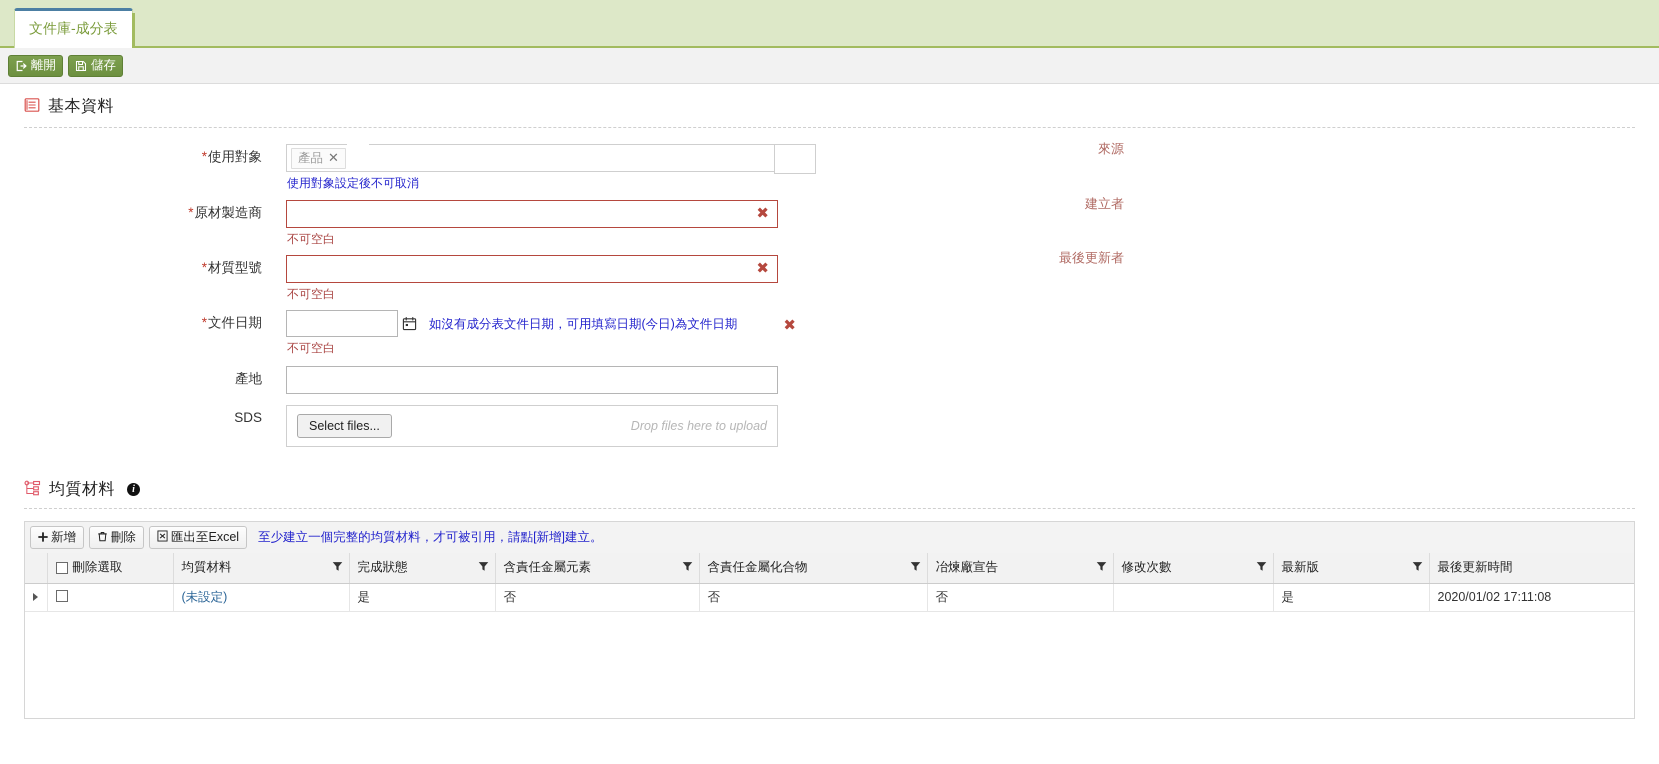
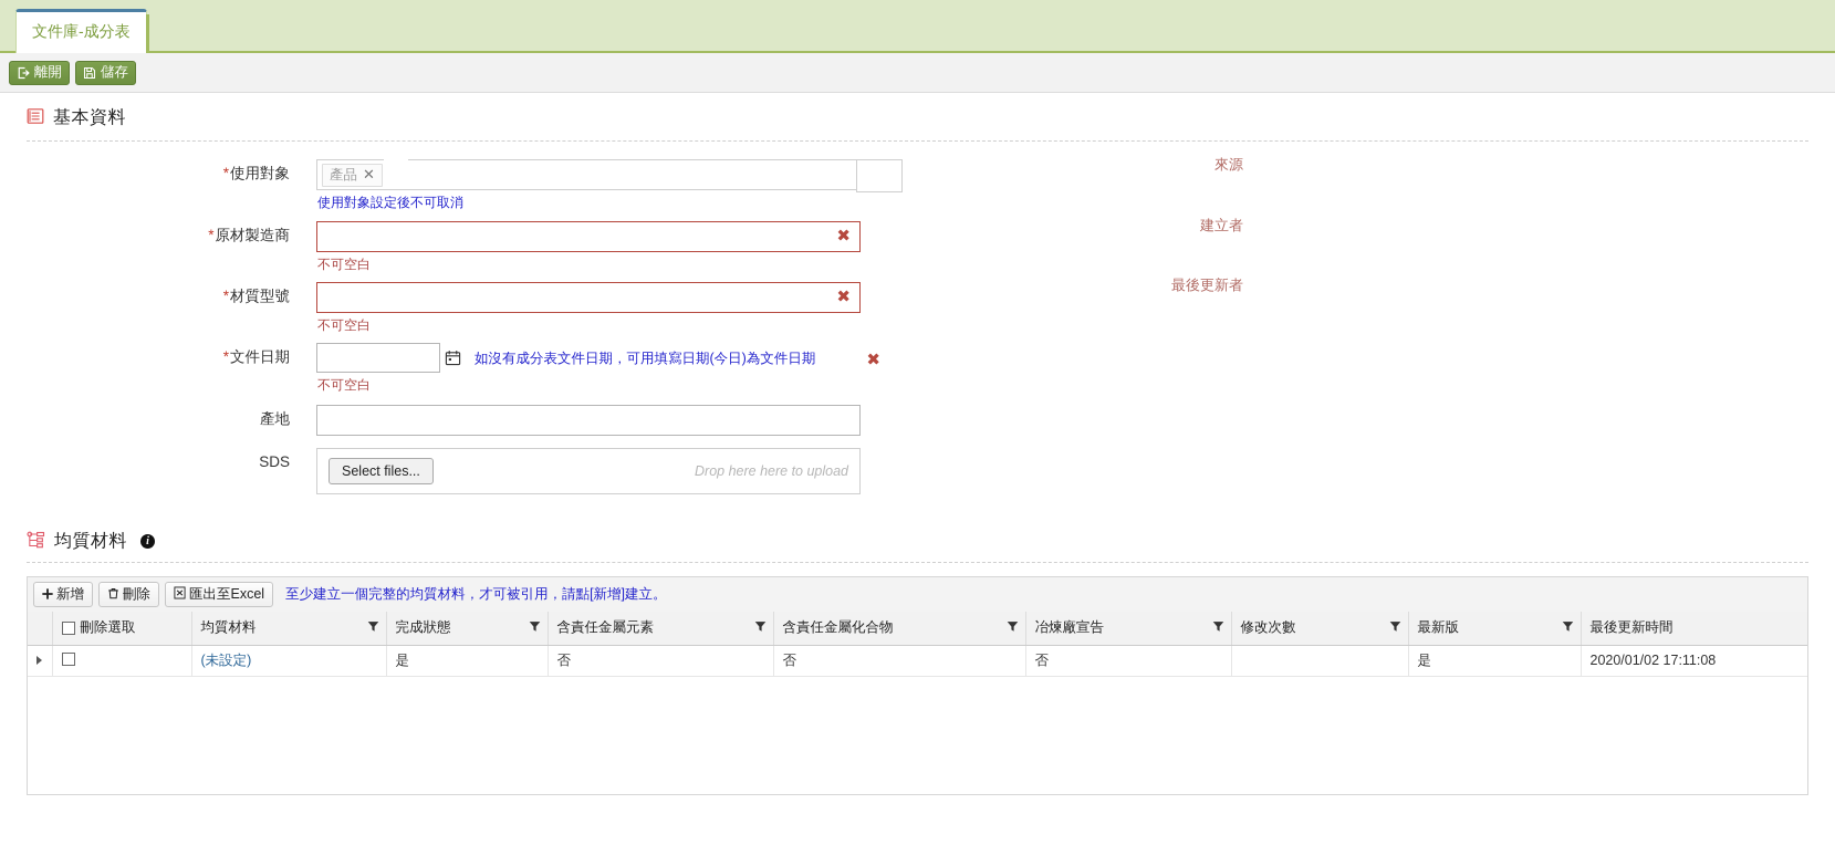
  文件庫-成分表
  離開
  儲存
  基本資料
  *使用對象
  產品
  ✕
  使用對象設定後不可取消
  *原材製造商
  ✖
  不可空白
  來源
  *材質型號
  ✖
  不可空白
  建立者
  *文件日期
  如沒有成分表文件日期，可用填寫日期(今日)為文件日期
  不可空白
  ✖
  最後更新者
  產地
  SDS
  Select files...
- Drop files here to upload
+ Drop here here to upload
  均質材料
  i
  新增
  刪除
  匯出至Excel
  至少建立一個完整的均質材料，才可被引用，請點[新增]建立。
  	刪除選取	均質材料	完成狀態	含責任金屬元素	含責任金屬化合物	冶煉廠宣告	修改次數	最新版	最後更新時間
  		(未設定)	是	否	否	否		是	2020/01/02 17:11:08
